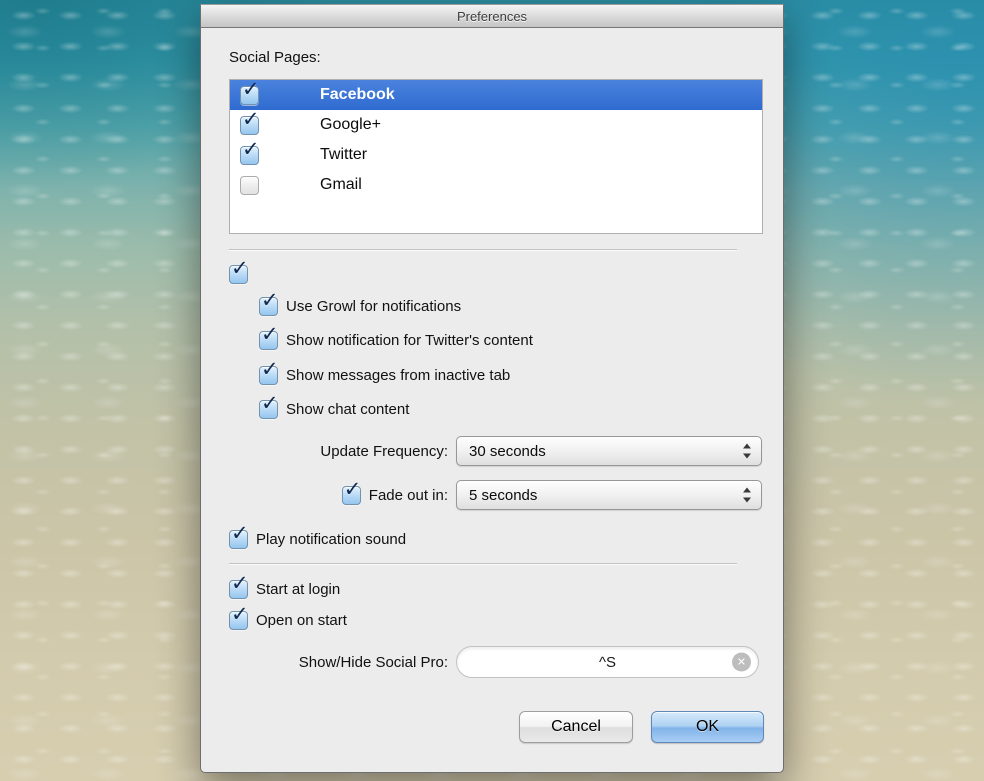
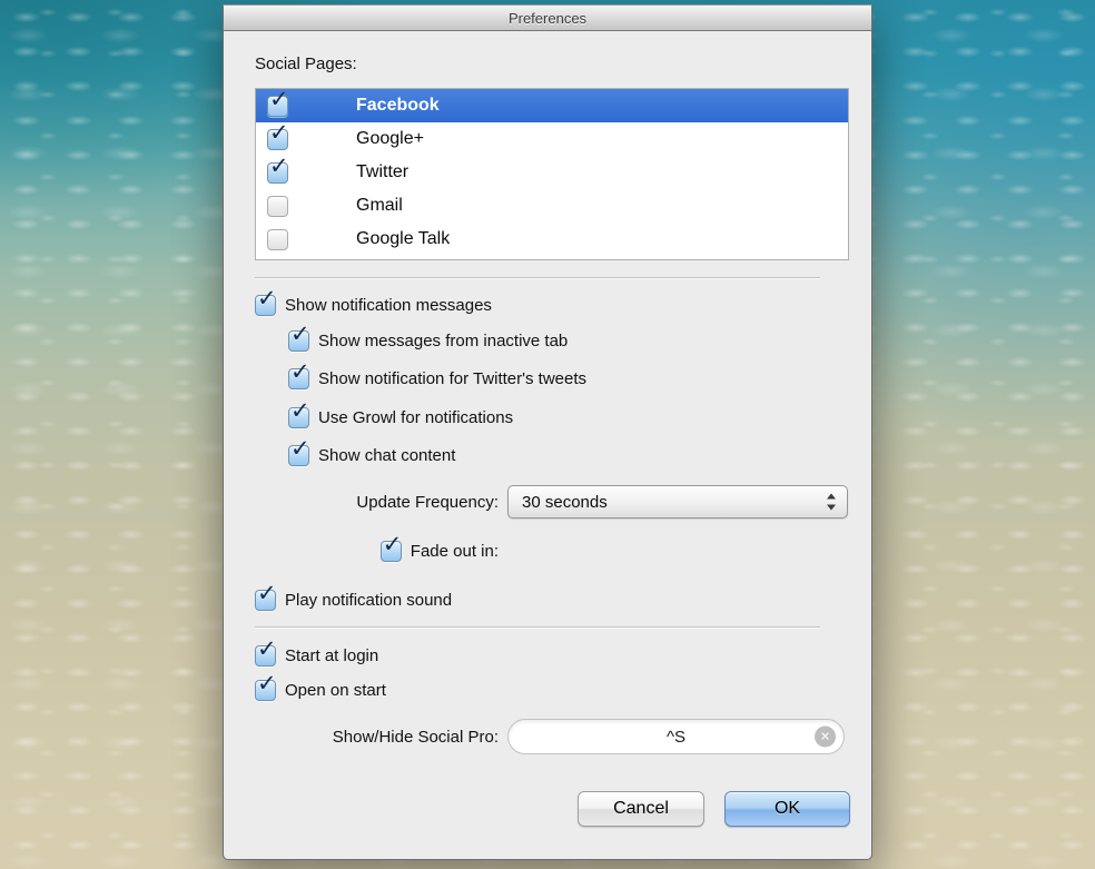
  Preferences
  Social Pages:
  ✓
  Facebook
  ✓
  Google+
  ✓
  Twitter
  Gmail
+ Google Talk
  ✓
+ Show notification messages
  ✓
- Use Growl for notifications
+ Show messages from inactive tab
  ✓
- Show notification for Twitter's content
+ Show notification for Twitter's tweets
  ✓
- Show messages from inactive tab
+ Use Growl for notifications
  ✓
  Show chat content
  Update Frequency:
  30 seconds
  ✓
  Fade out in:
- 5 seconds
  ✓
  Play notification sound
  ✓
  Start at login
  ✓
  Open on start
  Show/Hide Social Pro:
  ^S
  ✕
  Cancel
  OK
